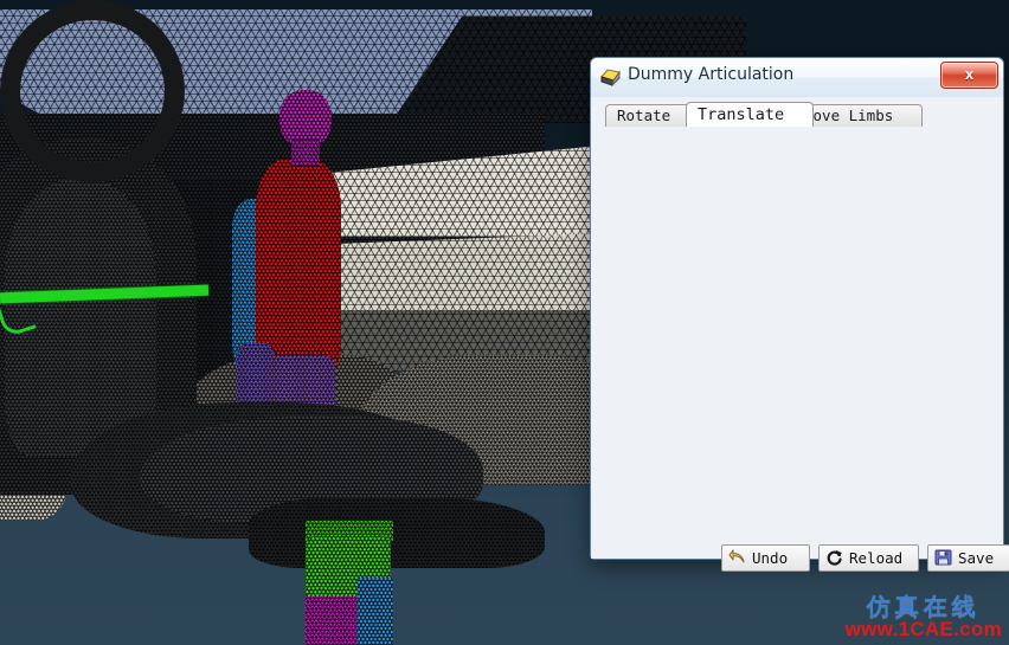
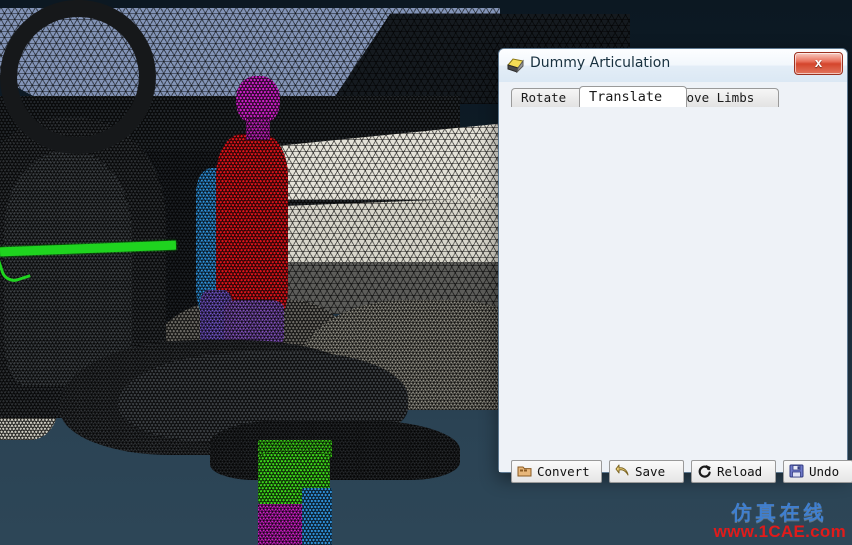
  仿真在线
  www.1CAE.com
  Dummy Articulation
  x
  Rotate
  Translate
  ove Limbs
+ Convert
- Undo
+ Save
  Reload
- Save
+ Undo
